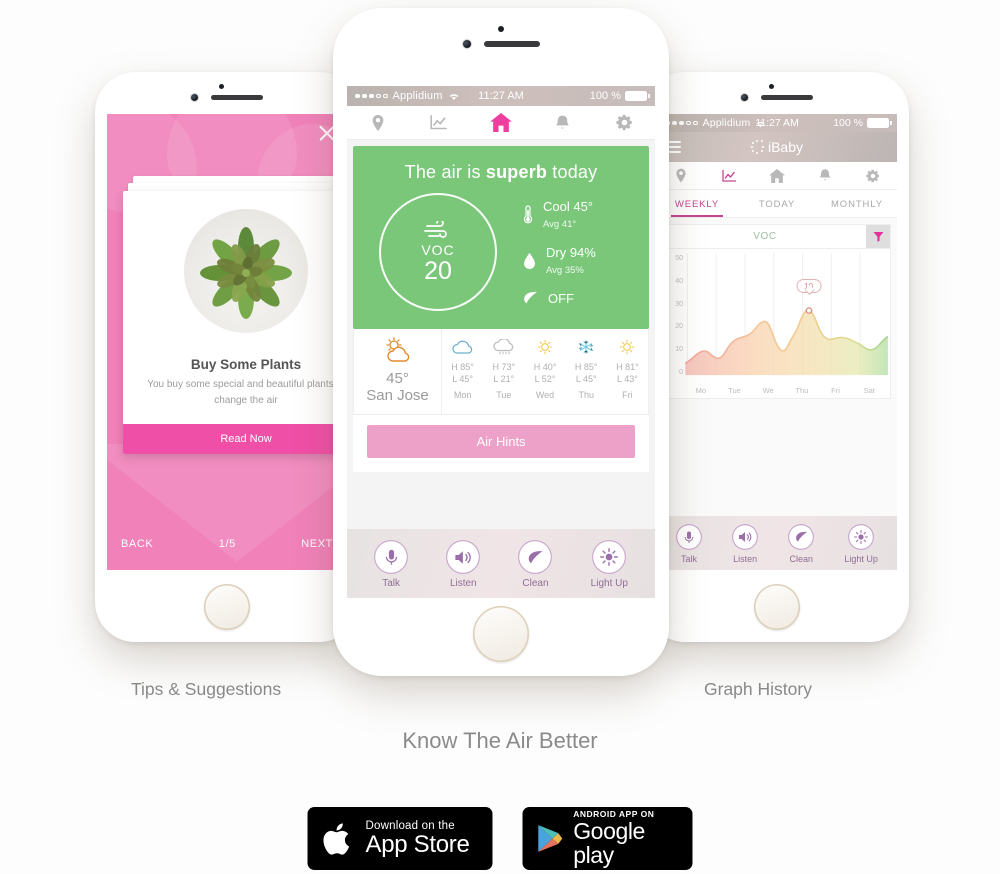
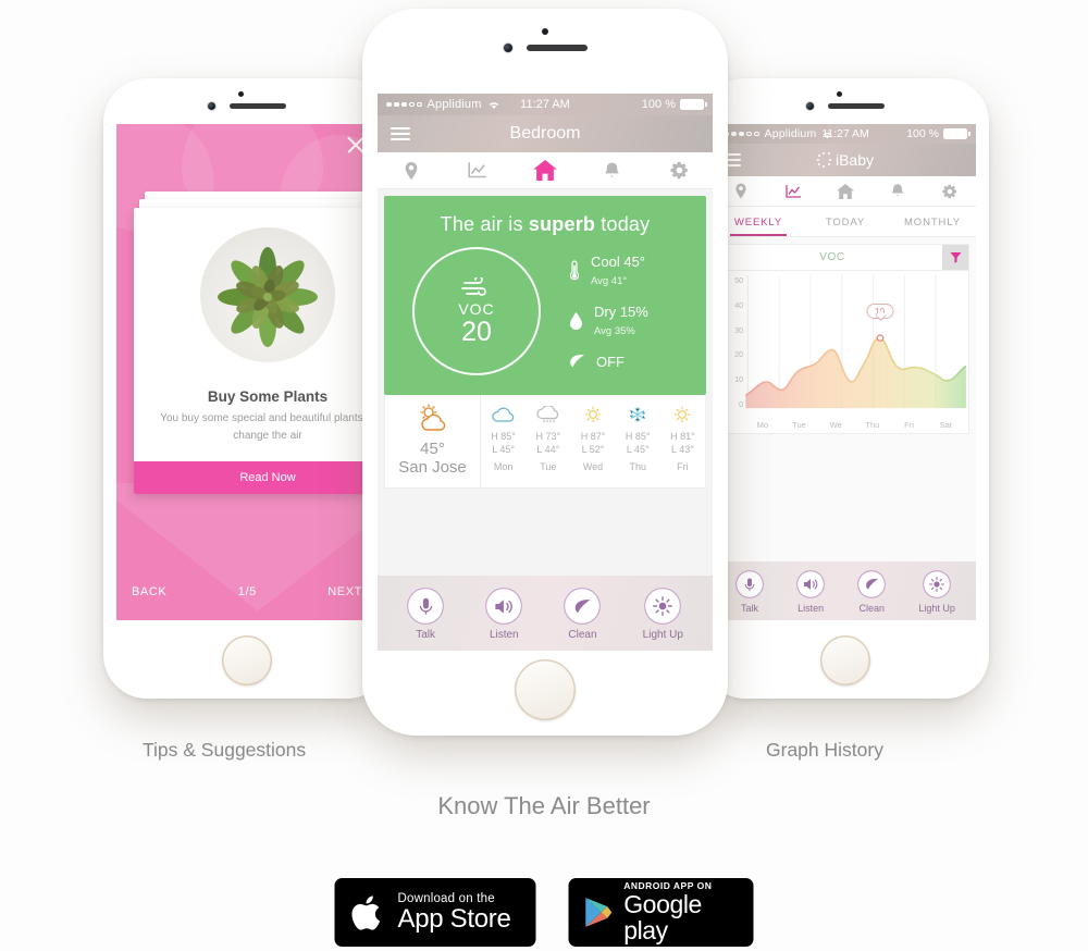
  Buy Some Plants
  You buy some special and beautiful plants change the air
  Read Now
  BACK
  1/5
  NEXT
  Applidium
  11:27 AM
  100 %
  iBaby
  WEEKLY
  TODAY
  MONTHLY
  VOC
  10
  Mo
  Tue
  We
  Thu
  Fri
  Sat
  Talk
  Listen
  Clean
  Light Up
  Applidium
  11:27 AM
  100 %
+ Bedroom
  The air is superb today
  VOC
  20
  Cool 45°
  Avg 41°
- Dry 94%
+ Dry 15%
  Avg 35%
  OFF
  45°
  San Jose
  H 85°
  L 45°
  Mon
  H 73°
- L 21°
+ L 44°
  Tue
- H 40°
+ H 87°
  L 52°
  Wed
  H 85°
  L 45°
  Thu
  H 81°
  L 43°
  Fri
- Air Hints
  Talk
  Listen
  Clean
  Light Up
  Tips & Suggestions
  Graph History
  Know The Air Better
  Download on the
  App Store
  ANDROID APP ON
  Google play
